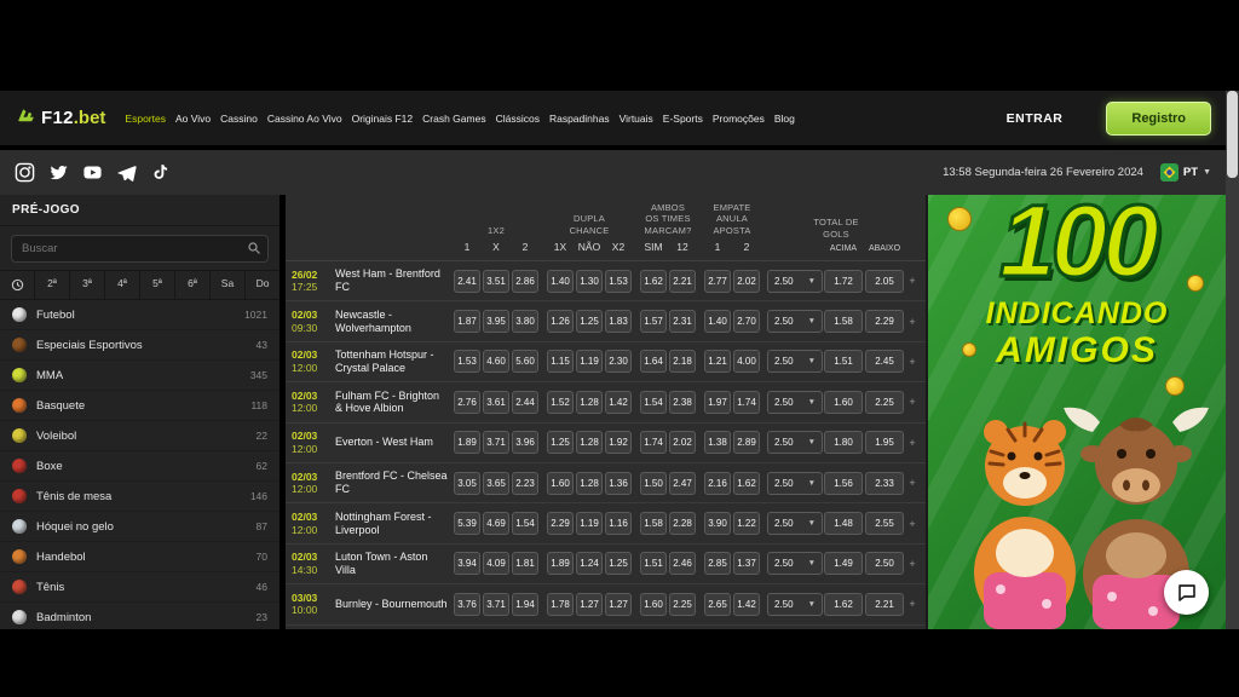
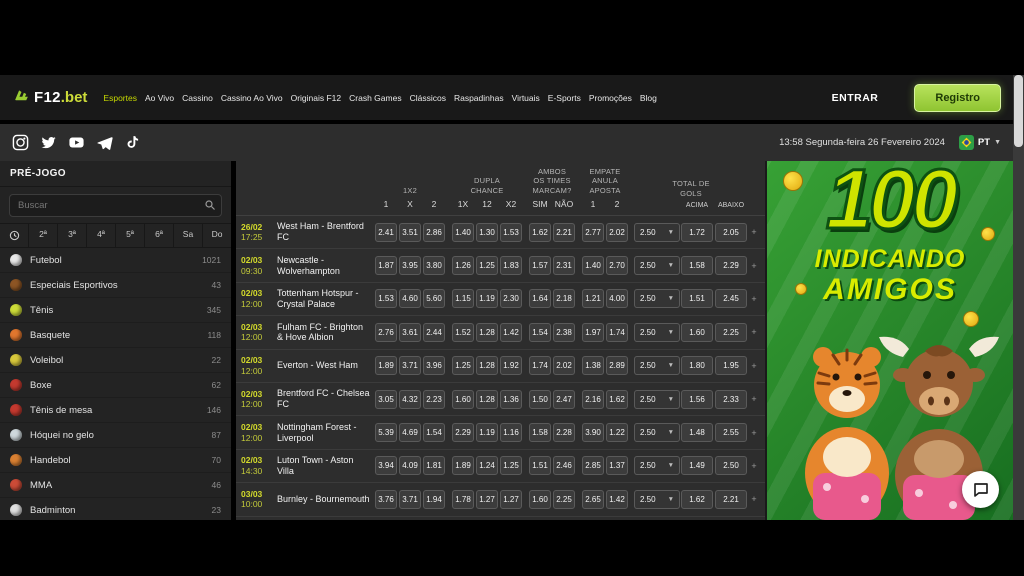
  F12
  .bet
  Esportes
  Ao Vivo
  Cassino
  Cassino Ao Vivo
  Originais F12
  Crash Games
  Clássicos
  Raspadinhas
  Virtuais
  E-Sports
  Promoções
  Blog
  ENTRAR
  Registro
  13:58 Segunda-feira 26 Fevereiro 2024
  PT
  PRÉ-JOGO
  Buscar
  2ª
  3ª
  4ª
  5ª
  6ª
  Sa
  Do
  Futebol
  1021
  Especiais Esportivos
  43
- MMA
+ Tênis
  345
  Basquete
  118
  Voleibol
  22
  Boxe
  62
  Tênis de mesa
  146
  Hóquei no gelo
  87
  Handebol
  70
- Tênis
+ MMA
  46
  Badminton
  23
  1X2
  1
  X
  2
  DUPLA
  CHANCE
  1X
- NÃO
+ 12
  X2
  AMBOS
  OS TIMES
  MARCAM?
  SIM
- 12
+ NÃO
  EMPATE
  ANULA
  APOSTA
  1
  2
  TOTAL DE
  GOLS
  26/02
  17:25
  West Ham - Brentford FC
  2.41
  3.51
  2.86
  1.40
  1.30
  1.53
  1.62
  2.21
  2.77
  2.02
  2.50
  1.72
  2.05
  +
  02/03
  09:30
  Newcastle - Wolverhampton
  1.87
  3.95
  3.80
  1.26
  1.25
  1.83
  1.57
  2.31
  1.40
  2.70
  2.50
  1.58
  2.29
  +
  02/03
  12:00
  Tottenham Hotspur - Crystal Palace
  1.53
  4.60
  5.60
  1.15
  1.19
  2.30
  1.64
  2.18
  1.21
  4.00
  2.50
  1.51
  2.45
  +
  02/03
  12:00
  Fulham FC - Brighton & Hove Albion
  2.76
  3.61
  2.44
  1.52
  1.28
  1.42
  1.54
  2.38
  1.97
  1.74
  2.50
  1.60
  2.25
  +
  02/03
  12:00
  Everton - West Ham
  1.89
  3.71
  3.96
  1.25
  1.28
  1.92
  1.74
  2.02
  1.38
  2.89
  2.50
  1.80
  1.95
  +
  02/03
  12:00
  Brentford FC - Chelsea FC
  3.05
- 3.65
+ 4.32
  2.23
  1.60
  1.28
  1.36
  1.50
  2.47
  2.16
  1.62
  2.50
  1.56
  2.33
  +
  02/03
  12:00
  Nottingham Forest - Liverpool
  5.39
  4.69
  1.54
  2.29
  1.19
  1.16
  1.58
  2.28
  3.90
  1.22
  2.50
  1.48
  2.55
  +
  02/03
  14:30
  Luton Town - Aston Villa
  3.94
  4.09
  1.81
  1.89
  1.24
  1.25
  1.51
  2.46
  2.85
  1.37
  2.50
  1.49
  2.50
  +
  03/03
  10:00
  Burnley - Bournemouth
  3.76
  3.71
  1.94
  1.78
  1.27
  1.27
  1.60
  2.25
  2.65
  1.42
  2.50
  1.62
  2.21
  +
  100
  INDICANDO
  AMIGOS
